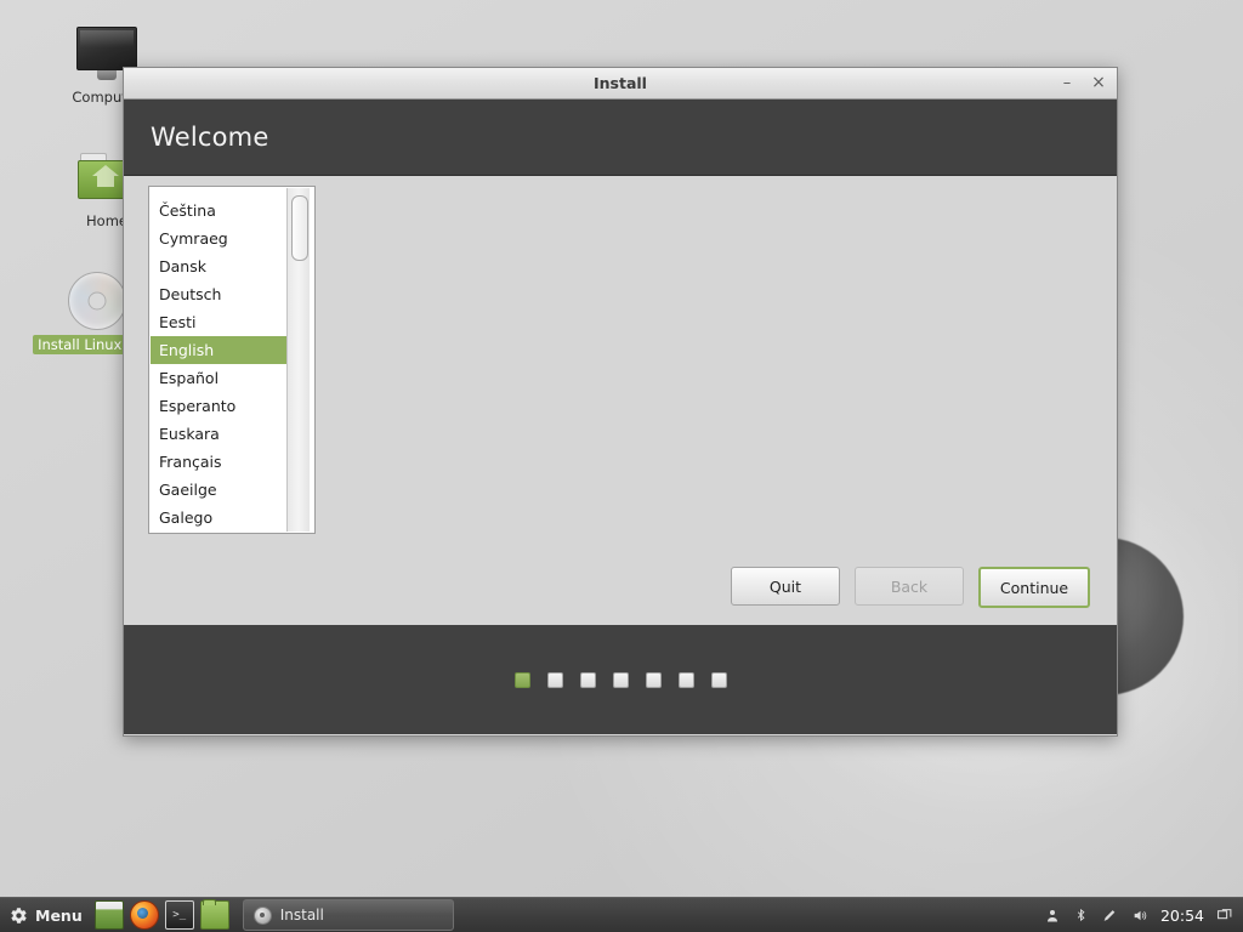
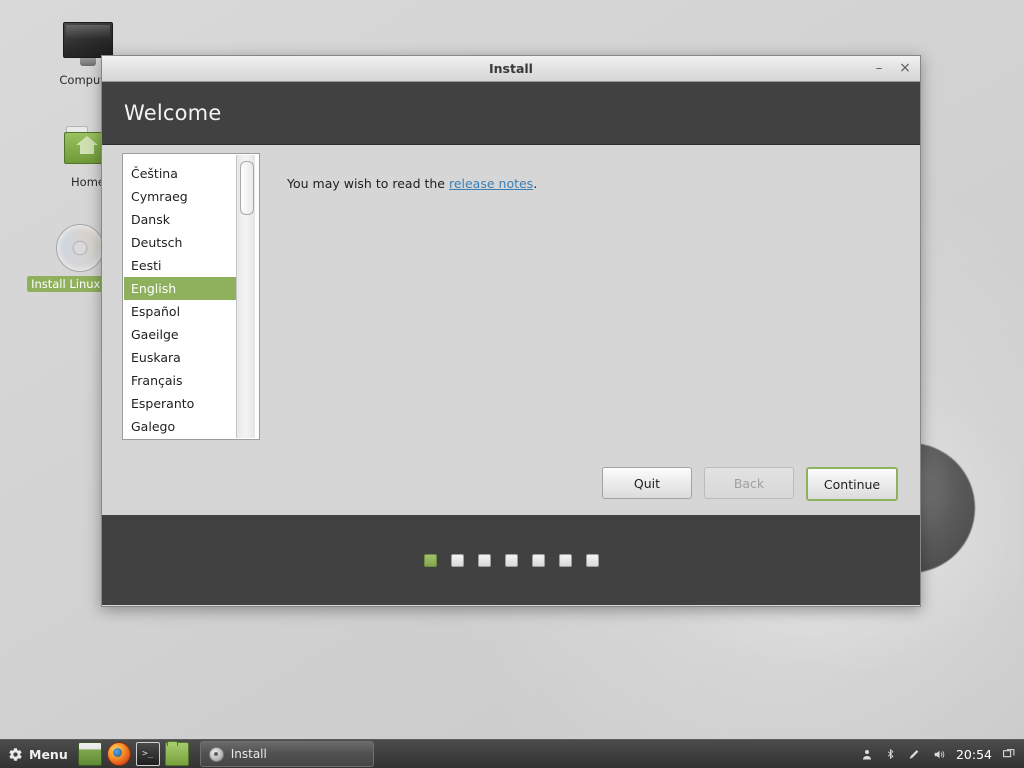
  Hom
  Install Linux
  Install
  –
  ×
  Welcome
  Čeština
  Cymraeg
  Dansk
  Deutsch
  Eesti
  English
  Español
- Esperanto
+ Gaeilge
  Euskara
  Français
- Gaeilge
+ Esperanto
  Galego
+ You may wish to read the release notes.
  Quit
  Back
  Continue
  Menu
  >_
  Install
  20:54
